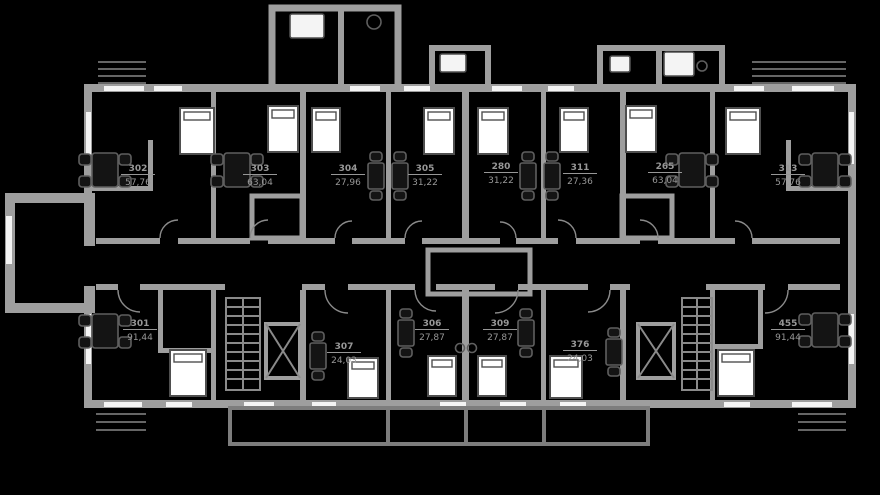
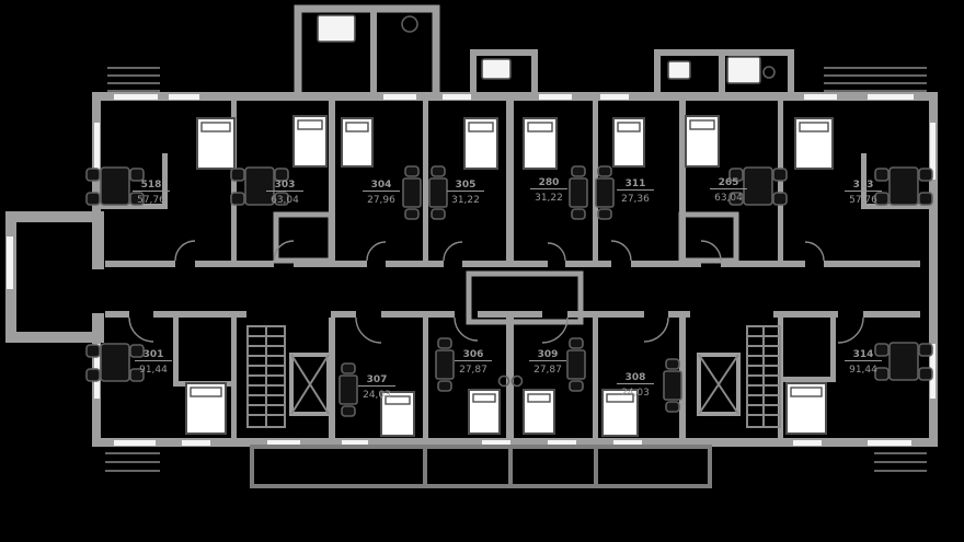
- 302
+ 518
  57,76
  303
  63,04
  304
  27,96
  305
  31,22
  280
  31,22
  311
  27,36
  265
  63,04
  313
  57,76
  301
  91,44
  307
  24,03
  306
  27,87
  309
  27,87
- 376
+ 308
  24,03
- 455
+ 314
  91,44
